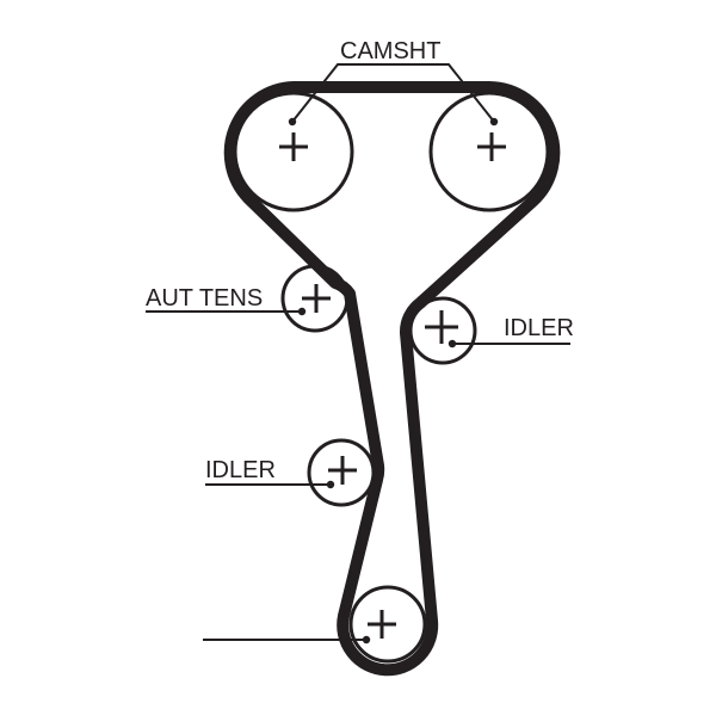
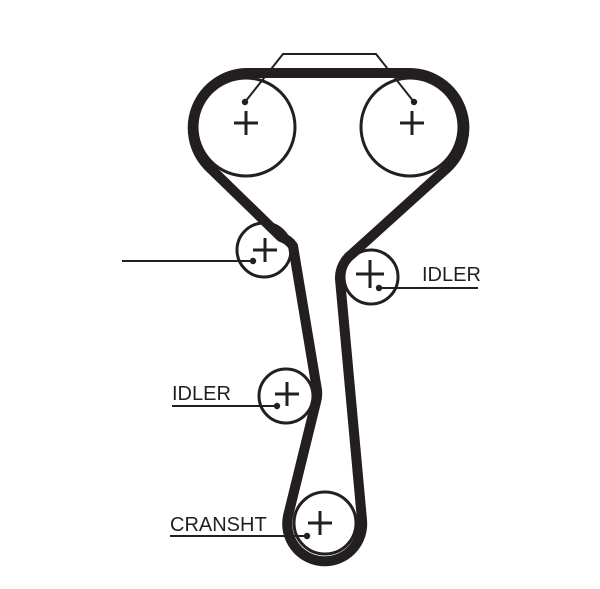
- CAMSHT
- AUT TENS
  IDLER
  IDLER
+ CRANSHT
